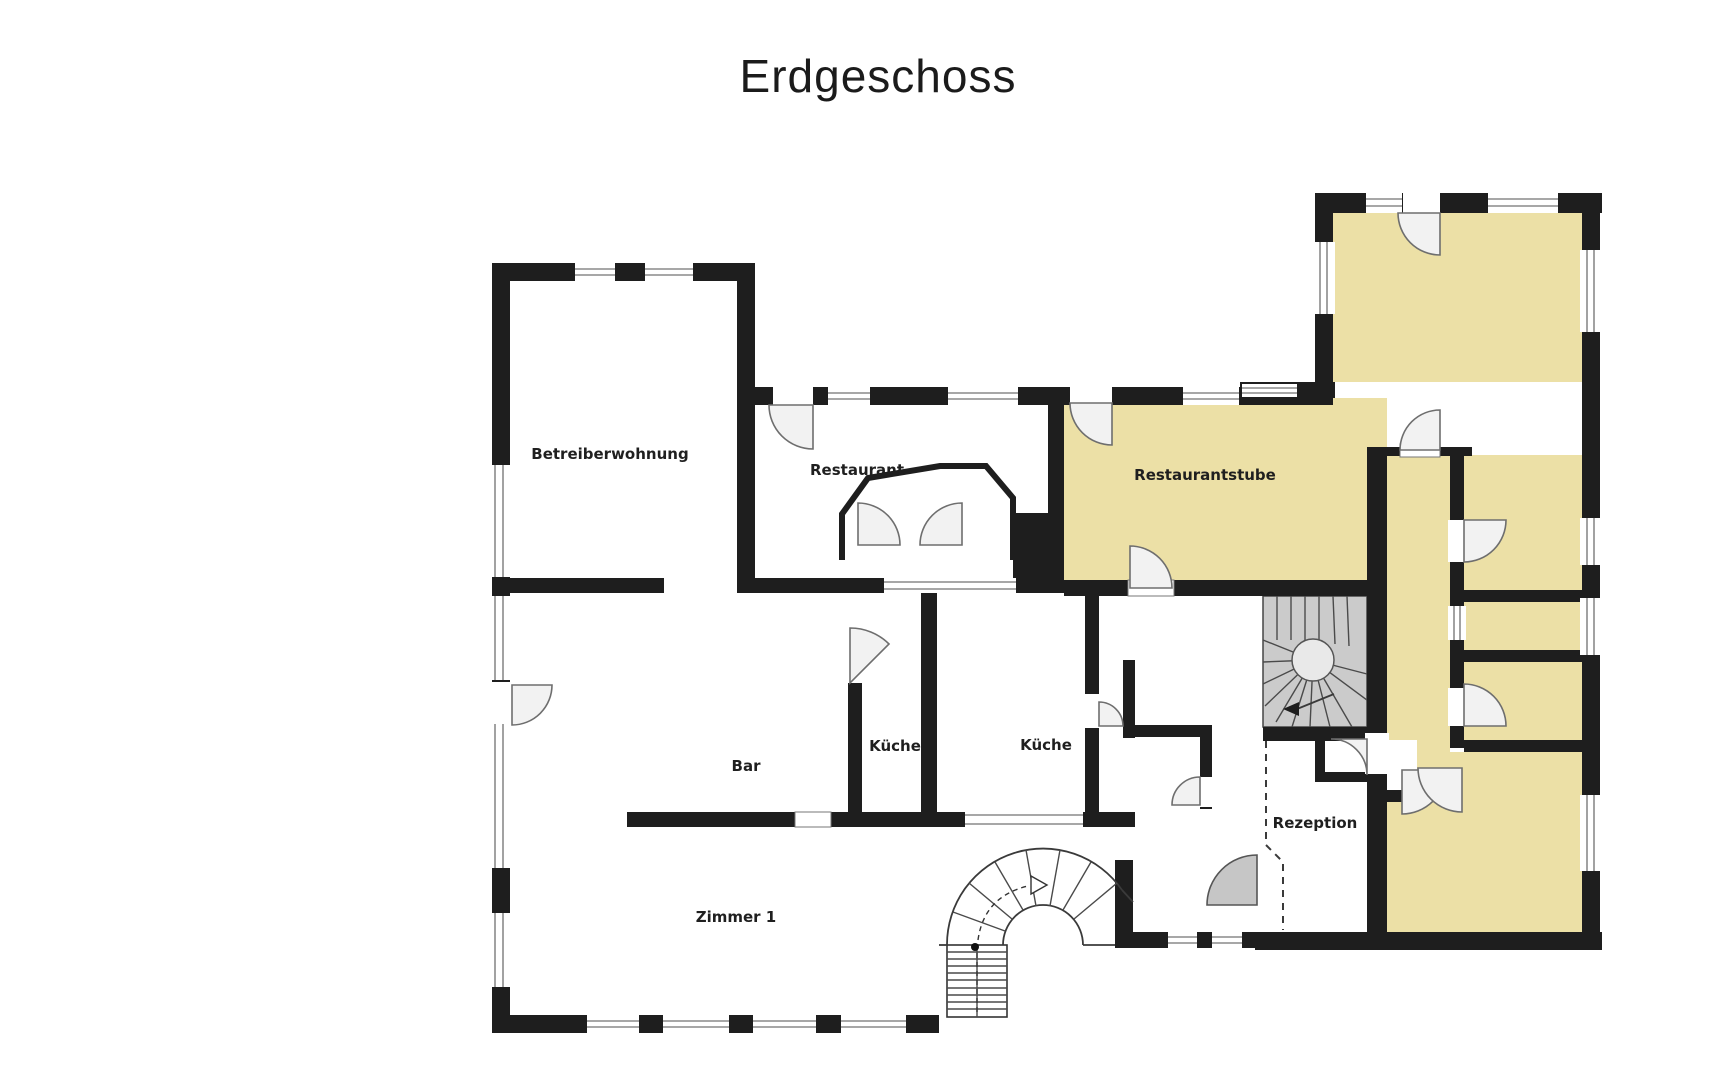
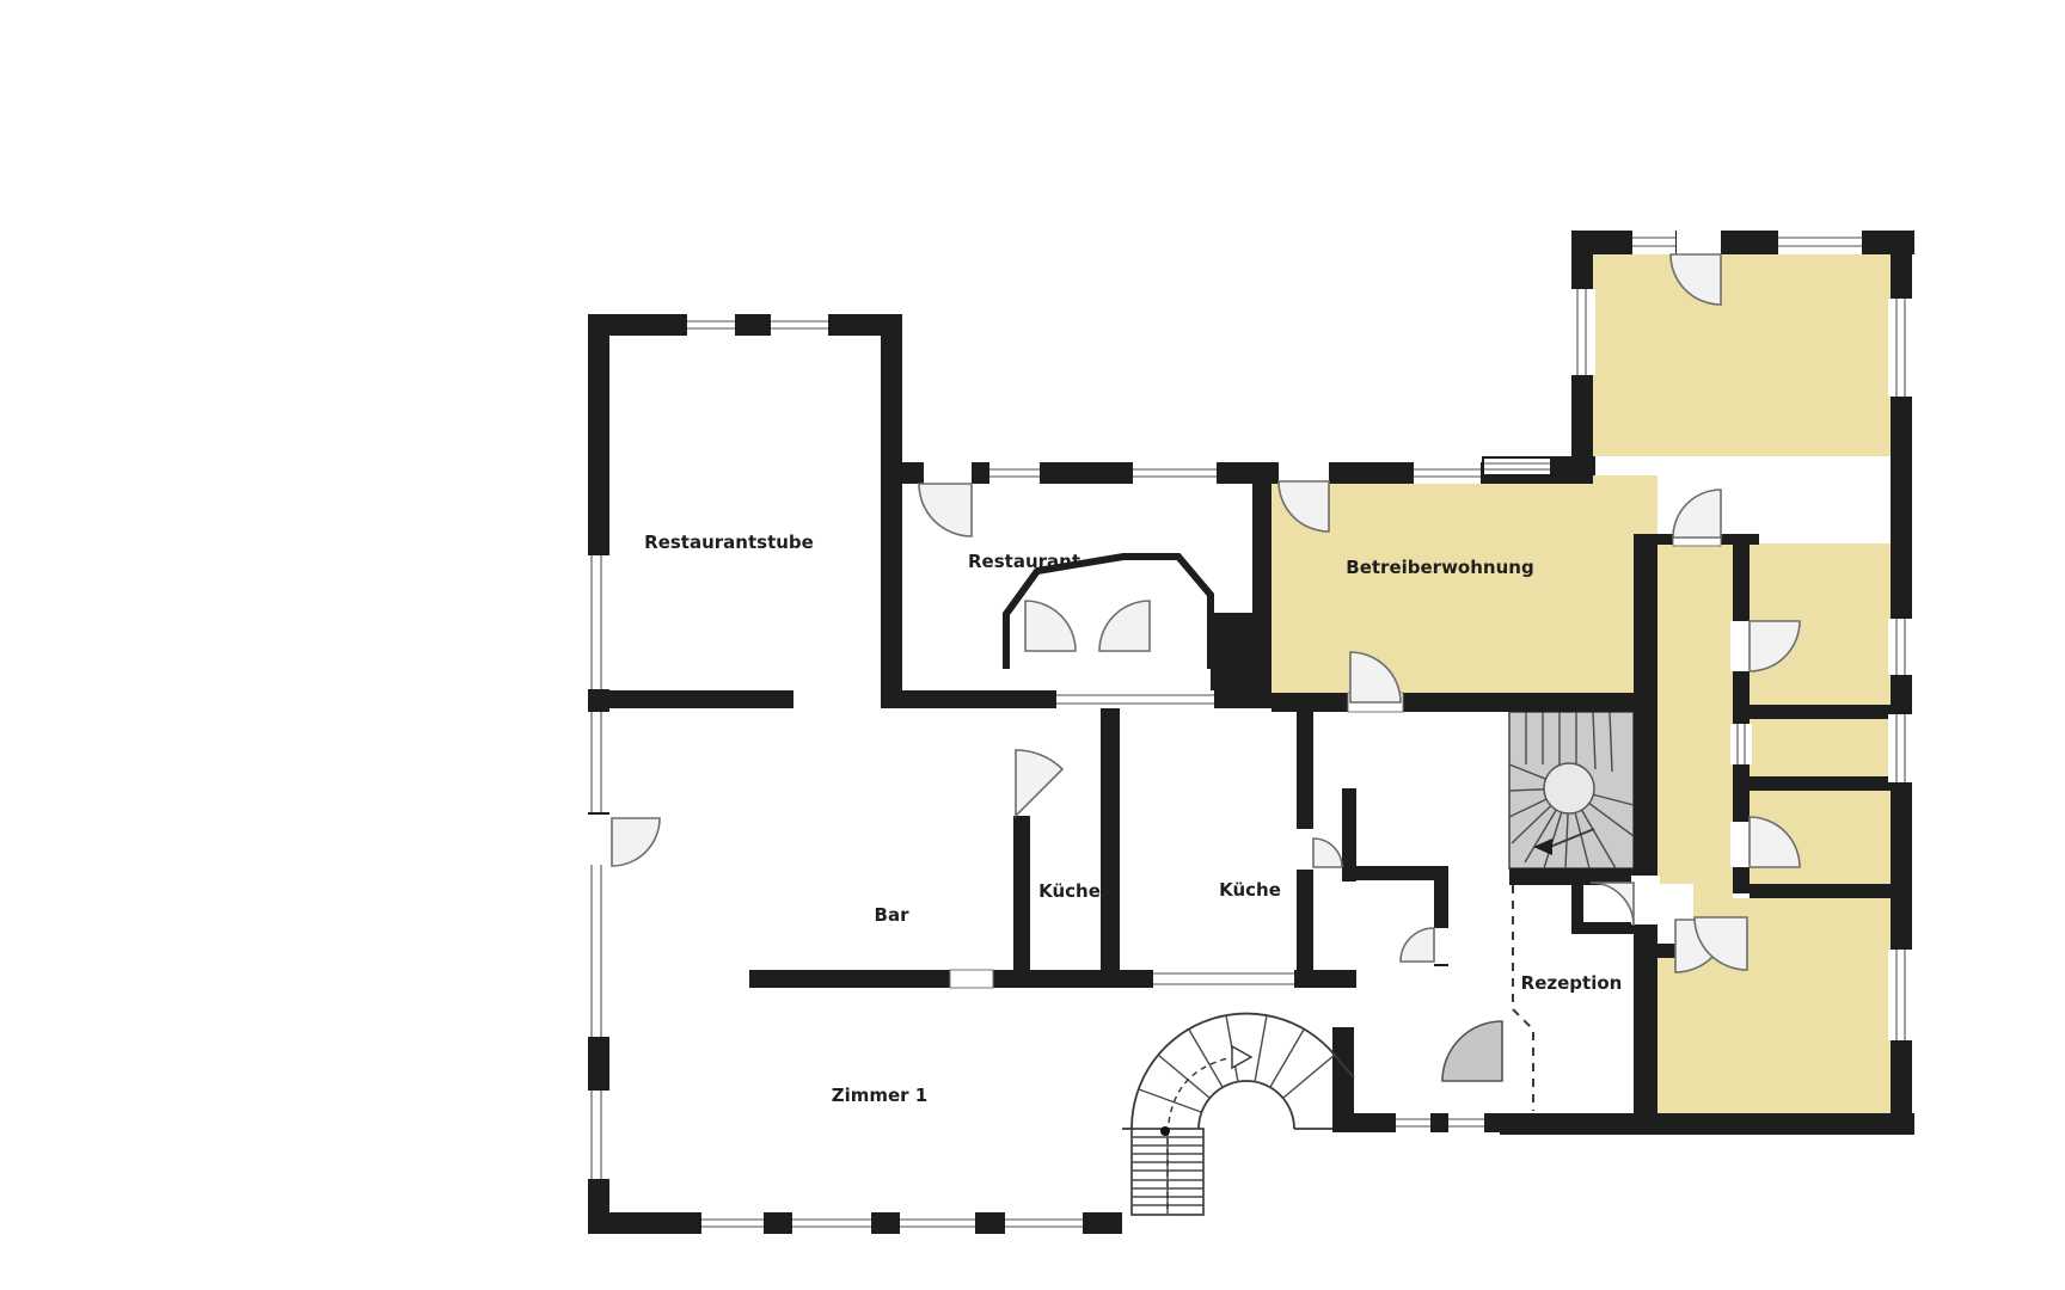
- Betreiberwohnung
+ Restaurantstube
  Restaurant
- Restaurantstube
+ Betreiberwohnung
  Bar
  Küche
  Küche
  Zimmer 1
  Rezeption
- Erdgeschoss
